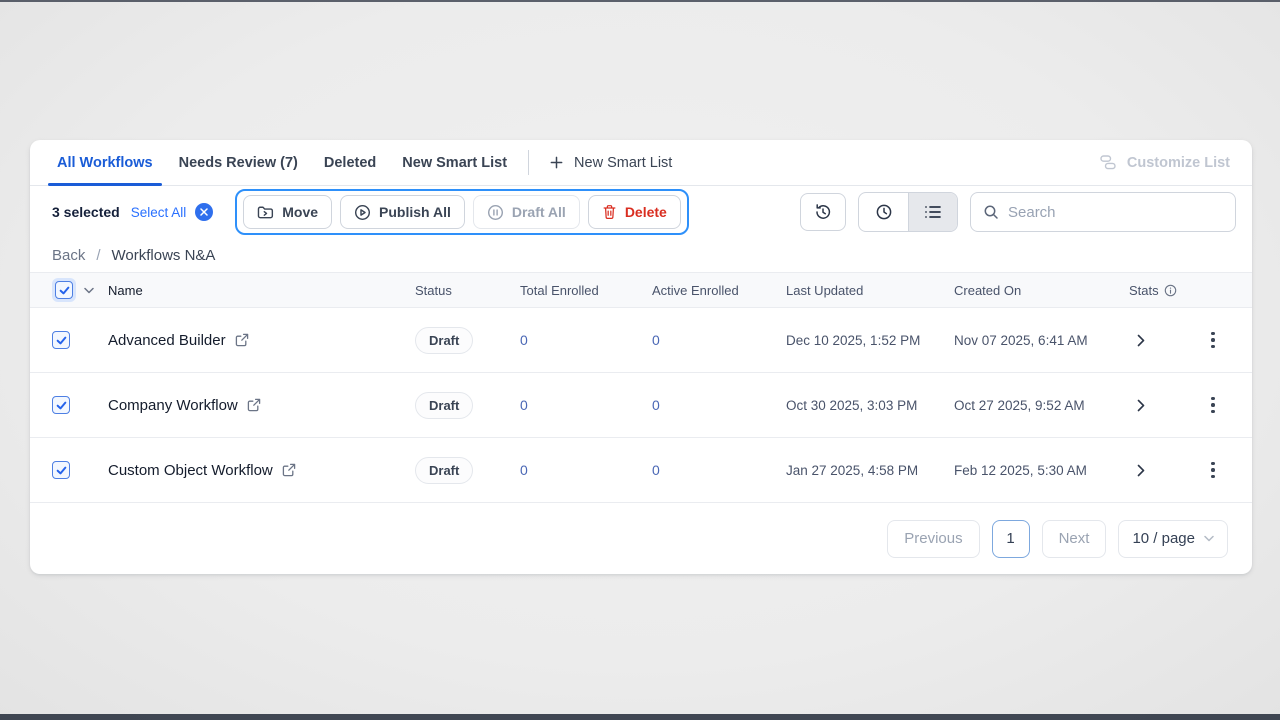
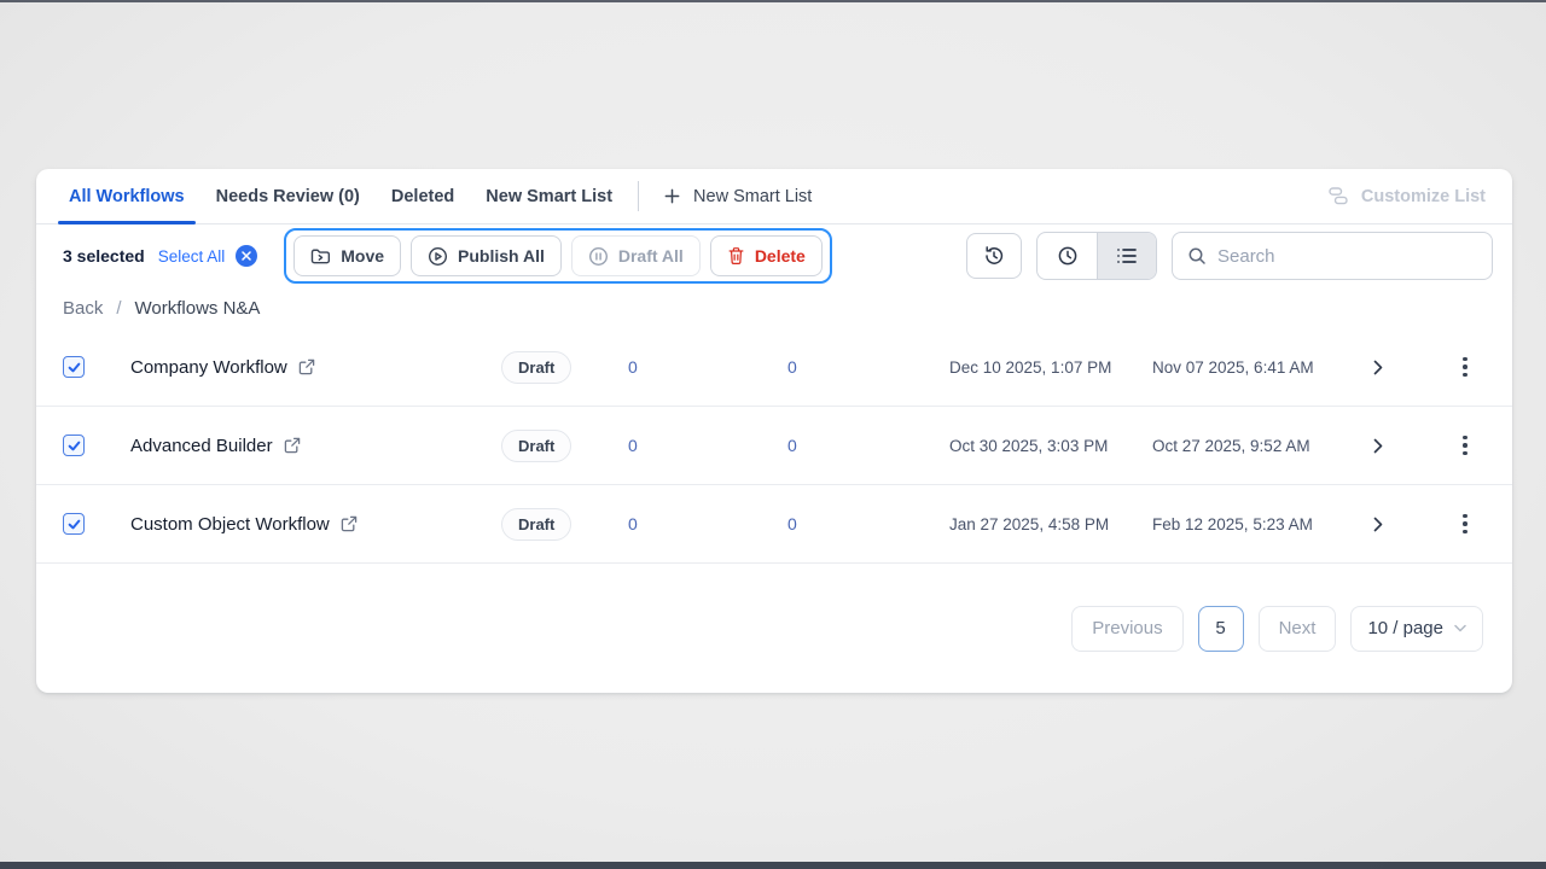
  All Workflows
- Needs Review (7)
+ Needs Review (0)
  Deleted
  New Smart List
  New Smart List
  Customize List
  3 selected
  Select All
  Move
  Publish All
  Draft All
  Delete
  Search
  Back
  /
  Workflows N&A
- Name
- Status
- Total Enrolled
- Active Enrolled
- Last Updated
- Created On
- Stats
- Advanced Builder
+ Company Workflow
  Draft
  0
  0
- Dec 10 2025, 1:52 PM
+ Dec 10 2025, 1:07 PM
  Nov 07 2025, 6:41 AM
- Company Workflow
+ Advanced Builder
  Draft
  0
  0
  Oct 30 2025, 3:03 PM
  Oct 27 2025, 9:52 AM
  Custom Object Workflow
  Draft
  0
  0
  Jan 27 2025, 4:58 PM
- Feb 12 2025, 5:30 AM
+ Feb 12 2025, 5:23 AM
  Previous
- 1
+ 5
  Next
  10 / page
